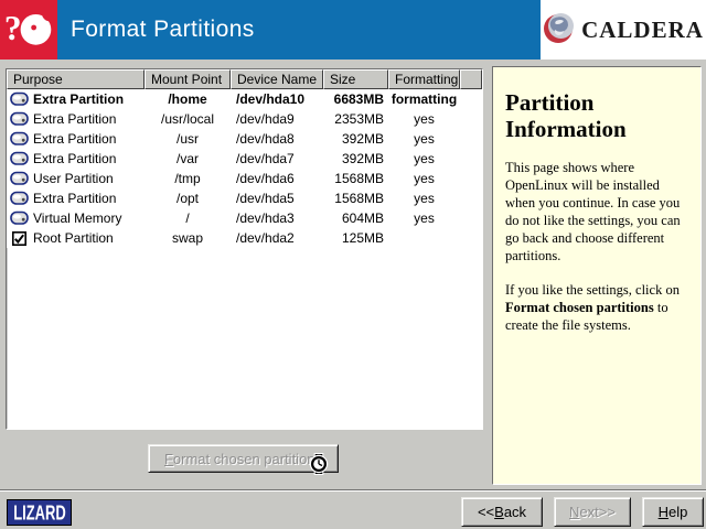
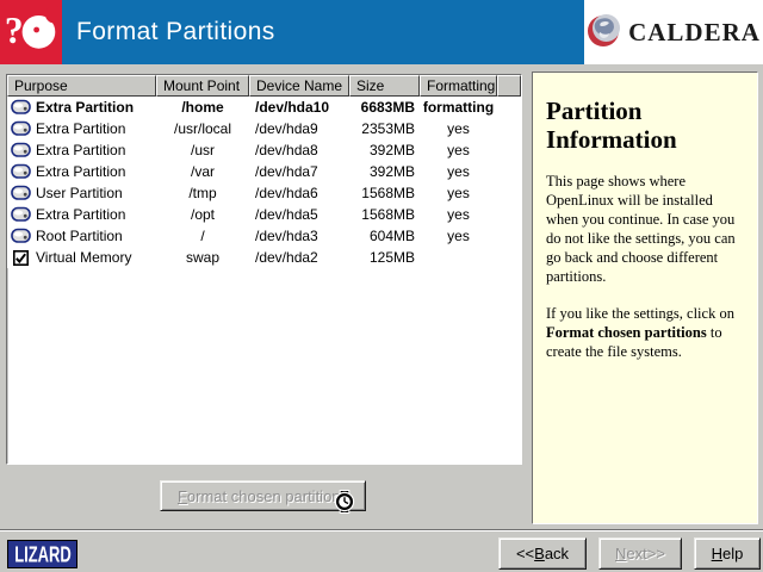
  ?
  Format Partitions
  CALDERA
  Purpose
  Mount Point
  Device Name
  Size
  Formatting
  Extra Partition
  /home
  /dev/hda10
  6683MB
  formatting
  Extra Partition
  /usr/local
  /dev/hda9
  2353MB
  yes
  Extra Partition
  /usr
  /dev/hda8
  392MB
  yes
  Extra Partition
  /var
  /dev/hda7
  392MB
  yes
  User Partition
  /tmp
  /dev/hda6
  1568MB
  yes
  Extra Partition
  /opt
  /dev/hda5
  1568MB
  yes
- Virtual Memory
+ Root Partition
  /
  /dev/hda3
  604MB
  yes
- Root Partition
+ Virtual Memory
  swap
  /dev/hda2
  125MB
  Format chosen partition
  Partition Information
  This page shows where OpenLinux will be installed when you continue. In case you do not like the settings, you can go back and choose different partitions.
  If you like the settings, click on Format chosen partitions to create the file systems.
  LIZARD
  <<Back
  Next>>
  Help
